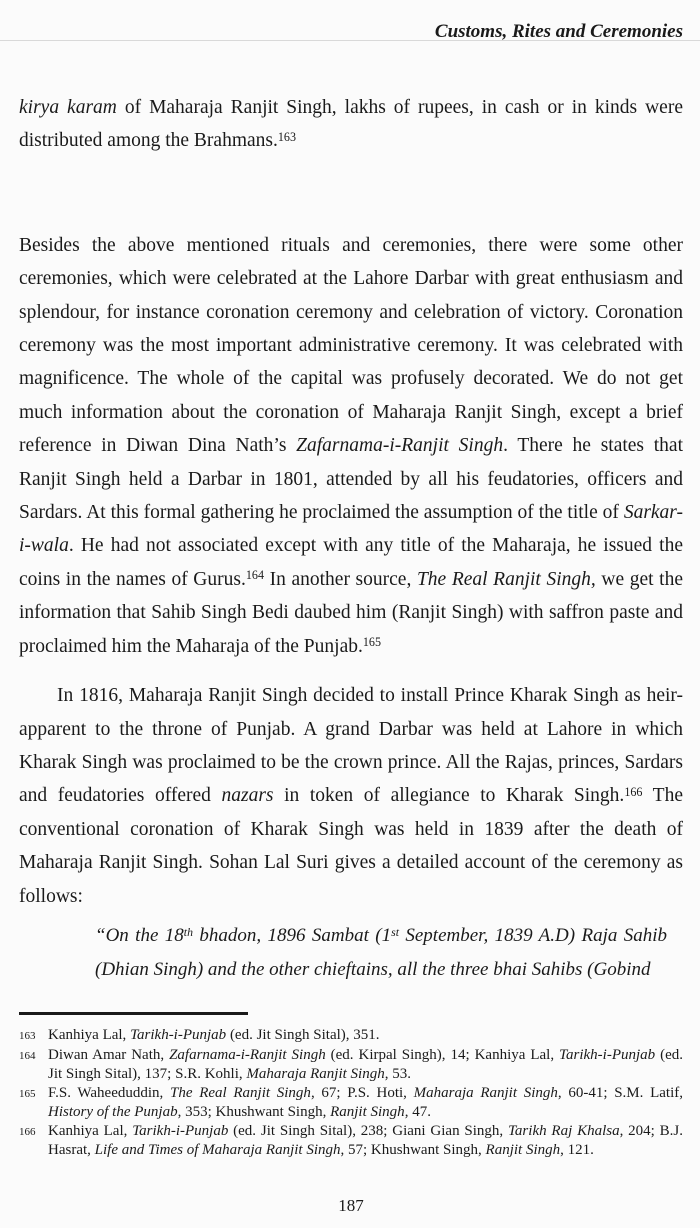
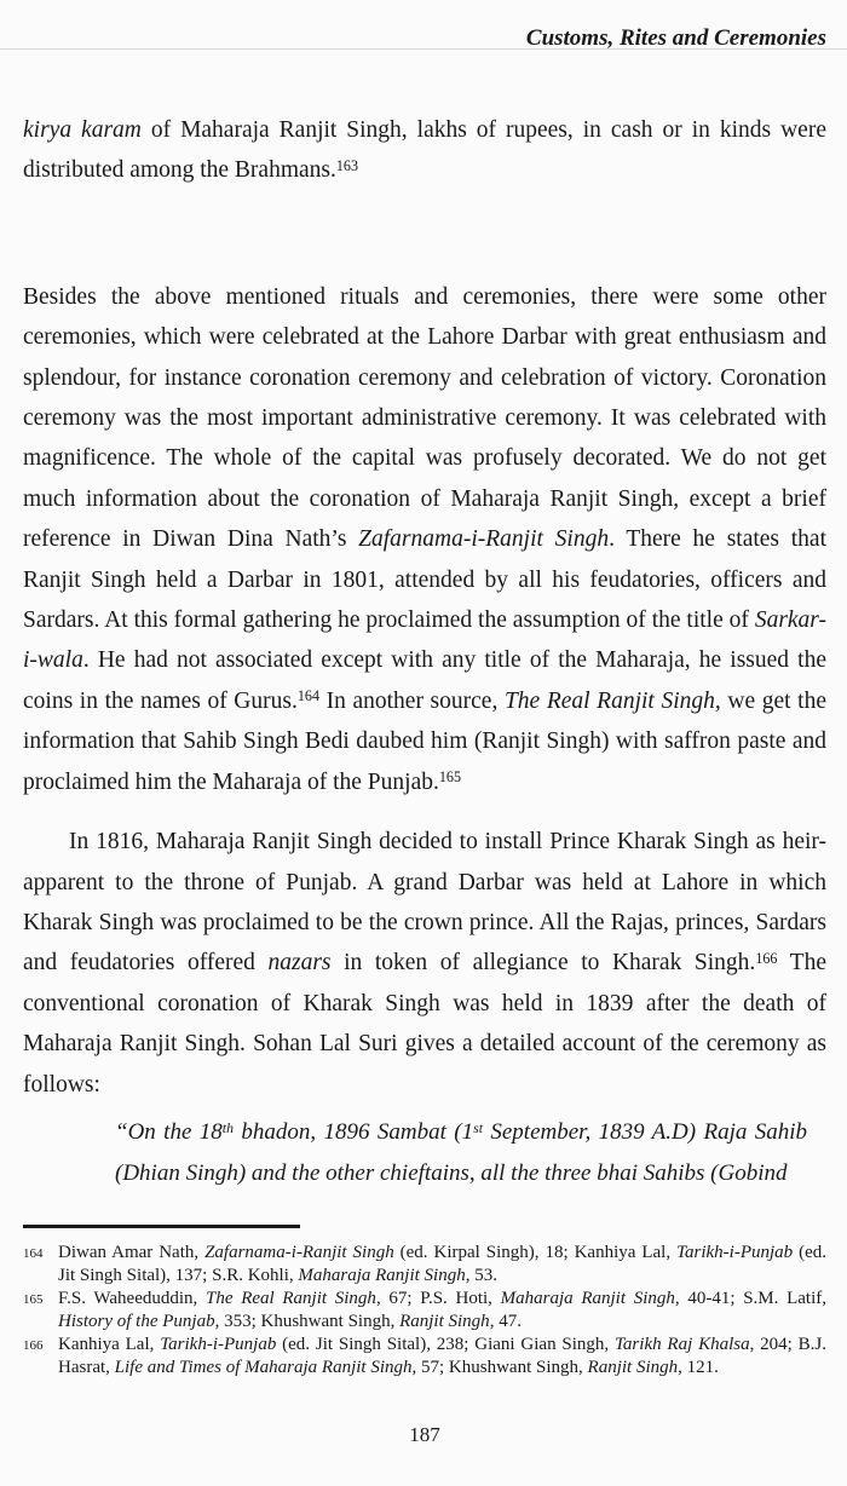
  Customs, Rites and Ceremonies
  kirya karam of Maharaja Ranjit Singh, lakhs of rupees, in cash or in kinds were distributed among the Brahmans.163
  Besides the above mentioned rituals and ceremonies, there were some other ceremonies, which were celebrated at the Lahore Darbar with great enthusiasm and splendour, for instance coronation ceremony and celebration of victory. Coronation ceremony was the most important administrative ceremony. It was celebrated with magnificence. The whole of the capital was profusely decorated. We do not get much information about the coronation of Maharaja Ranjit Singh, except a brief reference in Diwan Dina Nath’s Zafarnama-i-Ranjit Singh. There he states that Ranjit Singh held a Darbar in 1801, attended by all his feudatories, officers and Sardars. At this formal gathering he proclaimed the assumption of the title of Sarkar-i-wala. He had not associated except with any title of the Maharaja, he issued the coins in the names of Gurus.164 In another source, The Real Ranjit Singh, we get the information that Sahib Singh Bedi daubed him (Ranjit Singh) with saffron paste and proclaimed him the Maharaja of the Punjab.165
  In 1816, Maharaja Ranjit Singh decided to install Prince Kharak Singh as heir-apparent to the throne of Punjab. A grand Darbar was held at Lahore in which Kharak Singh was proclaimed to be the crown prince. All the Rajas, princes, Sardars and feudatories offered nazars in token of allegiance to Kharak Singh.166 The conventional coronation of Kharak Singh was held in 1839 after the death of Maharaja Ranjit Singh. Sohan Lal Suri gives a detailed account of the ceremony as follows:
  “On the 18th bhadon, 1896 Sambat (1st September, 1839 A.D) Raja Sahib (Dhian Singh) and the other chieftains, all the three bhai Sahibs (Gobind
- 163
- Kanhiya Lal, Tarikh-i-Punjab (ed. Jit Singh Sital), 351.
  164
- Diwan Amar Nath, Zafarnama-i-Ranjit Singh (ed. Kirpal Singh), 14; Kanhiya Lal, Tarikh-i-Punjab (ed. Jit Singh Sital), 137; S.R. Kohli, Maharaja Ranjit Singh, 53.
+ Diwan Amar Nath, Zafarnama-i-Ranjit Singh (ed. Kirpal Singh), 18; Kanhiya Lal, Tarikh-i-Punjab (ed. Jit Singh Sital), 137; S.R. Kohli, Maharaja Ranjit Singh, 53.
  165
- F.S. Waheeduddin, The Real Ranjit Singh, 67; P.S. Hoti, Maharaja Ranjit Singh, 60-41; S.M. Latif, History of the Punjab, 353; Khushwant Singh, Ranjit Singh, 47.
+ F.S. Waheeduddin, The Real Ranjit Singh, 67; P.S. Hoti, Maharaja Ranjit Singh, 40-41; S.M. Latif, History of the Punjab, 353; Khushwant Singh, Ranjit Singh, 47.
  166
  Kanhiya Lal, Tarikh-i-Punjab (ed. Jit Singh Sital), 238; Giani Gian Singh, Tarikh Raj Khalsa, 204; B.J. Hasrat, Life and Times of Maharaja Ranjit Singh, 57; Khushwant Singh, Ranjit Singh, 121.
  187
